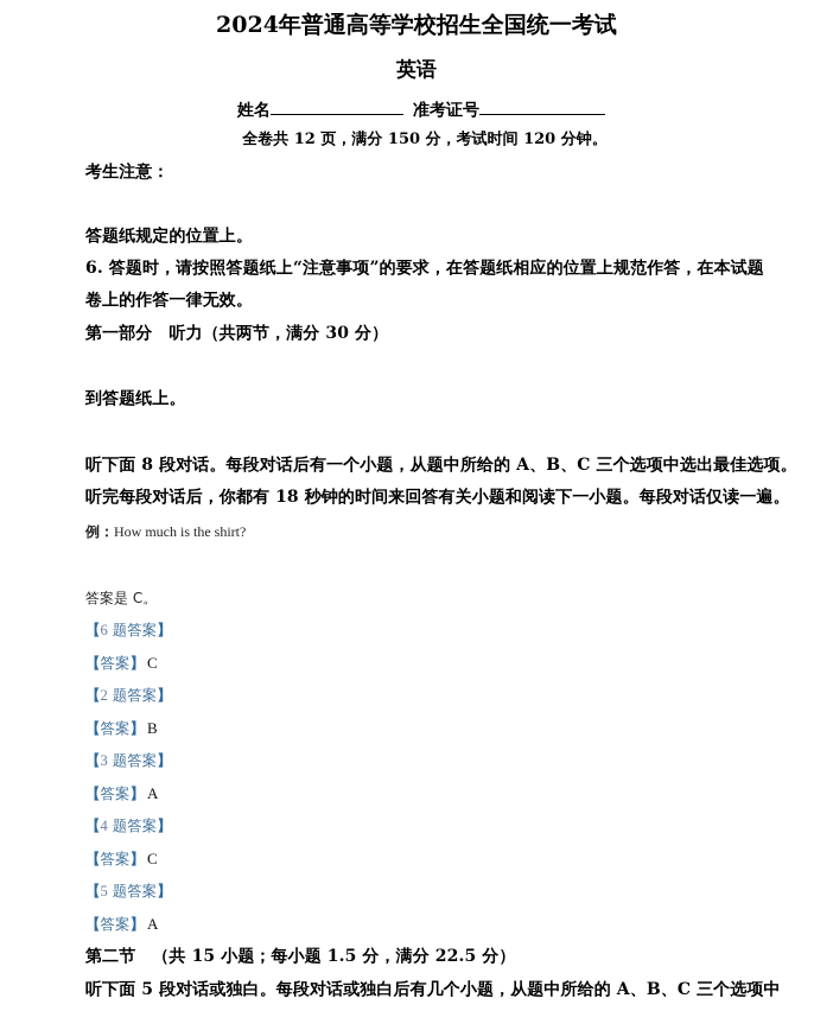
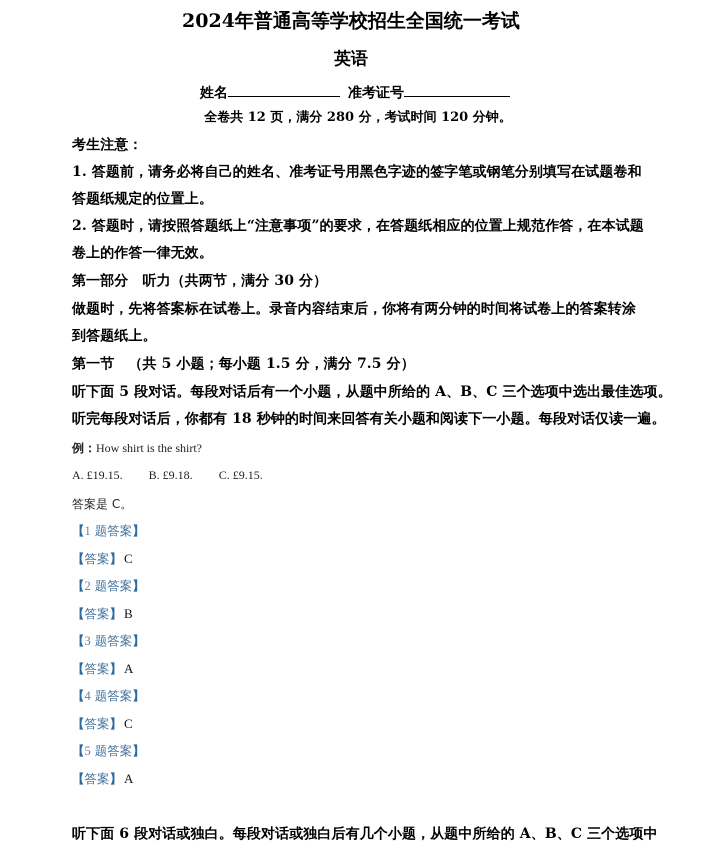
  2024年普通高等学校招生全国统一考试
  英语
  姓名 准考证号
- 全卷共 12 页，满分 150 分，考试时间 120 分钟。
+ 全卷共 12 页，满分 280 分，考试时间 120 分钟。
  考生注意：
+ 1. 答题前，请务必将自己的姓名、准考证号用黑色字迹的签字笔或钢笔分别填写在试题卷和
  答题纸规定的位置上。
- 6. 答题时，请按照答题纸上“注意事项”的要求，在答题纸相应的位置上规范作答，在本试题
+ 2. 答题时，请按照答题纸上“注意事项”的要求，在答题纸相应的位置上规范作答，在本试题
  卷上的作答一律无效。
  第一部分 听力（共两节，满分 30 分）
+ 做题时，先将答案标在试卷上。录音内容结束后，你将有两分钟的时间将试卷上的答案转涂
  到答题纸上。
+ 第一节 （共 5 小题；每小题 1.5 分，满分 7.5 分）
- 听下面 8 段对话。每段对话后有一个小题，从题中所给的 A、B、C 三个选项中选出最佳选项。
+ 听下面 5 段对话。每段对话后有一个小题，从题中所给的 A、B、C 三个选项中选出最佳选项。
  听完每段对话后，你都有 18 秒钟的时间来回答有关小题和阅读下一小题。每段对话仅读一遍。
- 例：How much is the shirt?
+ 例：How shirt is the shirt?
+ A. £19.15. B. £9.18. C. £9.15.
  答案是 C。
- 【6 题答案】
+ 【1 题答案】
  【答案】 C
  【2 题答案】
  【答案】 B
  【3 题答案】
  【答案】 A
  【4 题答案】
  【答案】 C
  【5 题答案】
  【答案】 A
- 第二节 （共 15 小题；每小题 1.5 分，满分 22.5 分）
- 听下面 5 段对话或独白。每段对话或独白后有几个小题，从题中所给的 A、B、C 三个选项中
+ 听下面 6 段对话或独白。每段对话或独白后有几个小题，从题中所给的 A、B、C 三个选项中
